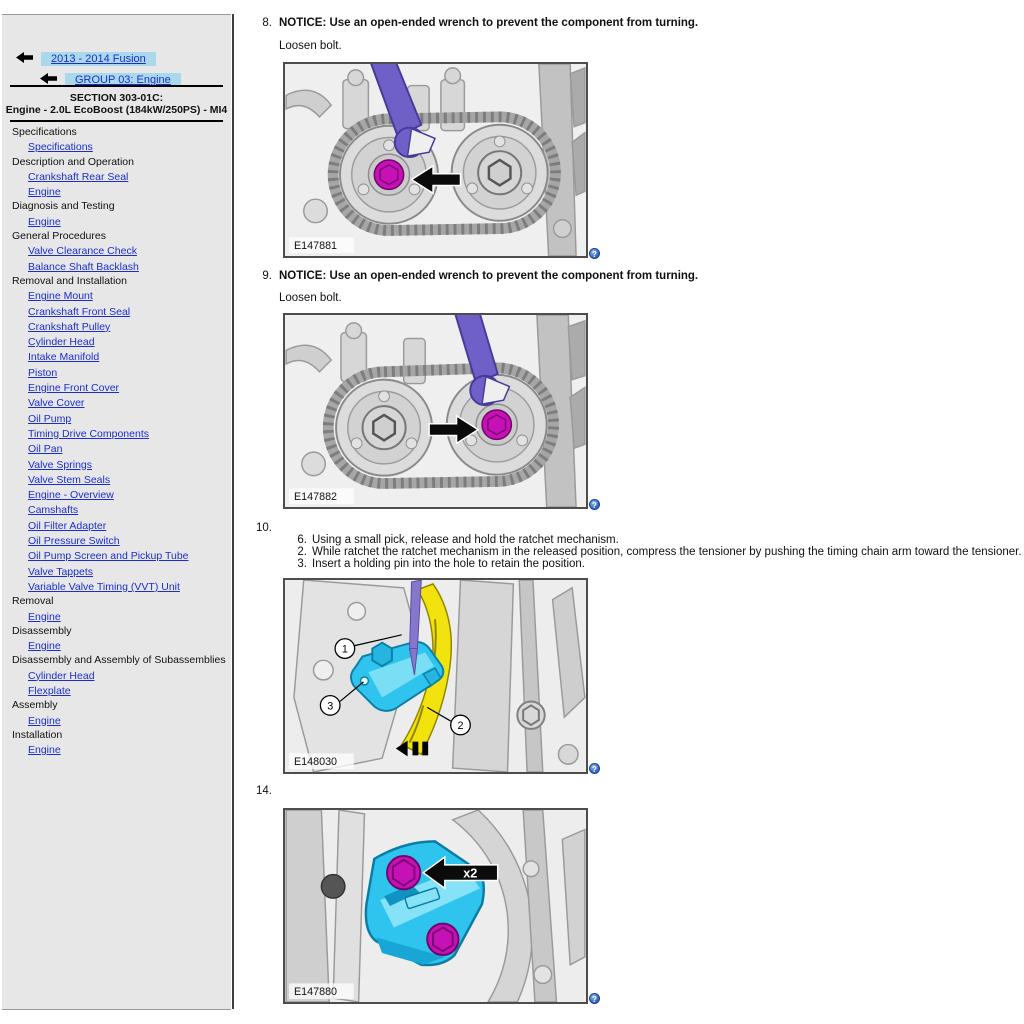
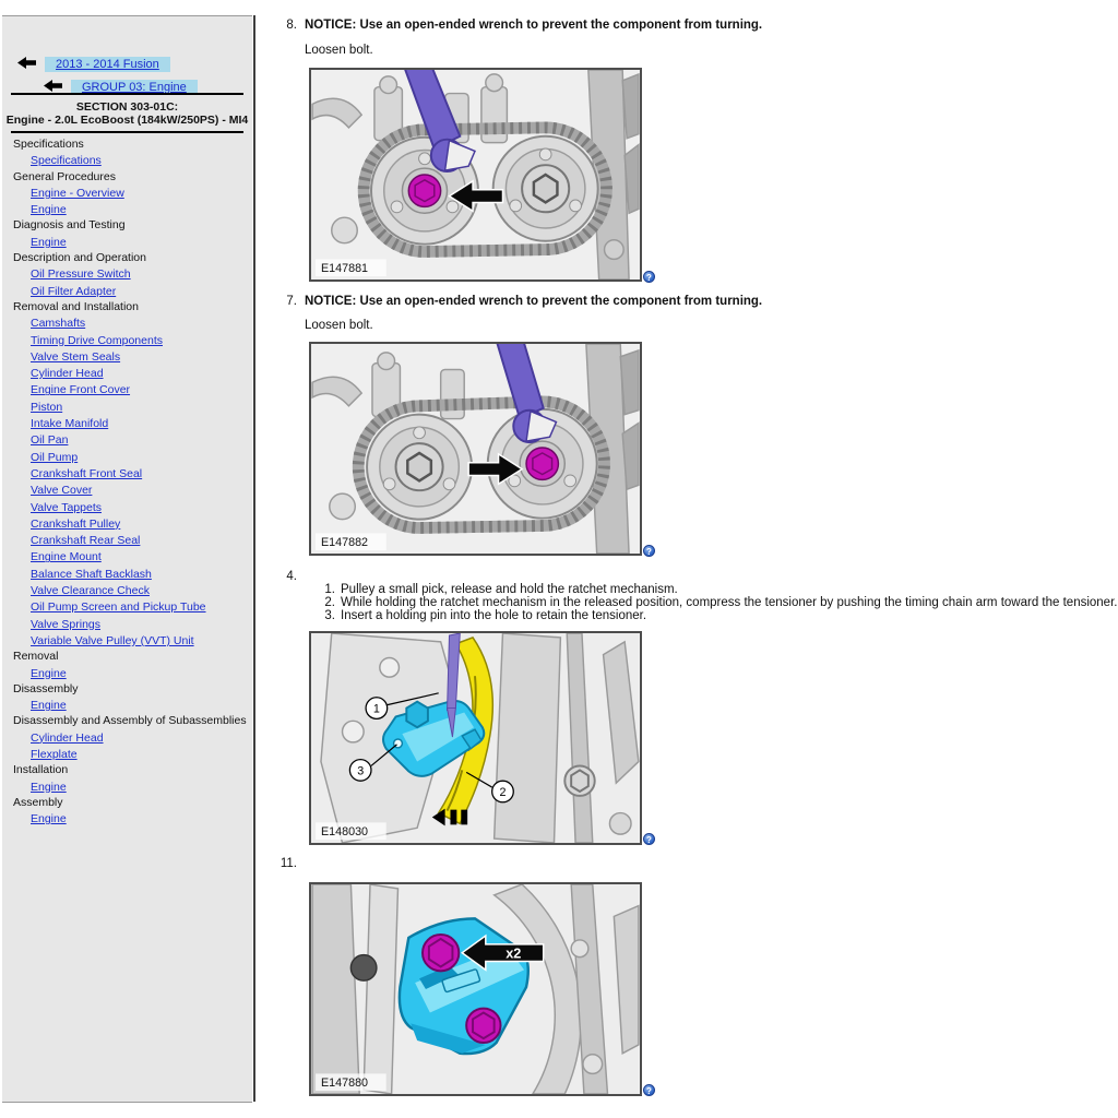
  2013 - 2014 Fusion
  GROUP 03: Engine
  SECTION 303-01C:
  Engine - 2.0L EcoBoost (184kW/250PS) - MI4
  Specifications
  Specifications
- Description and Operation
+ General Procedures
- Crankshaft Rear Seal
+ Engine - Overview
  Engine
  Diagnosis and Testing
  Engine
- General Procedures
+ Description and Operation
- Valve Clearance Check
+ Oil Pressure Switch
- Balance Shaft Backlash
+ Oil Filter Adapter
  Removal and Installation
- Engine Mount
+ Camshafts
- Crankshaft Front Seal
+ Timing Drive Components
- Crankshaft Pulley
+ Valve Stem Seals
  Cylinder Head
- Intake Manifold
+ Engine Front Cover
  Piston
- Engine Front Cover
+ Intake Manifold
- Valve Cover
+ Oil Pan
  Oil Pump
- Timing Drive Components
+ Crankshaft Front Seal
- Oil Pan
+ Valve Cover
- Valve Springs
+ Valve Tappets
- Valve Stem Seals
+ Crankshaft Pulley
- Engine - Overview
+ Crankshaft Rear Seal
- Camshafts
+ Engine Mount
- Oil Filter Adapter
+ Balance Shaft Backlash
- Oil Pressure Switch
+ Valve Clearance Check
  Oil Pump Screen and Pickup Tube
- Valve Tappets
+ Valve Springs
- Variable Valve Timing (VVT) Unit
+ Variable Valve Pulley (VVT) Unit
  Removal
  Engine
  Disassembly
  Engine
  Disassembly and Assembly of Subassemblies
  Cylinder Head
  Flexplate
- Assembly
+ Installation
  Engine
- Installation
+ Assembly
  Engine
  8.
  NOTICE: Use an open-ended wrench to prevent the component from turning.
  Loosen bolt.
  E147881
  ?
- 9.
+ 7.
  NOTICE: Use an open-ended wrench to prevent the component from turning.
  Loosen bolt.
  E147882
  ?
- 10.
+ 4.
- 6.
+ 1.
- Using a small pick, release and hold the ratchet mechanism.
+ Pulley a small pick, release and hold the ratchet mechanism.
  2.
- While ratchet the ratchet mechanism in the released position, compress the tensioner by pushing the timing chain arm toward the tensioner.
+ While holding the ratchet mechanism in the released position, compress the tensioner by pushing the timing chain arm toward the tensioner.
  3.
- Insert a holding pin into the hole to retain the position.
+ Insert a holding pin into the hole to retain the tensioner.
  1
  3
  2
  E148030
  ?
- 14.
+ 11.
  x2
  E147880
  ?
